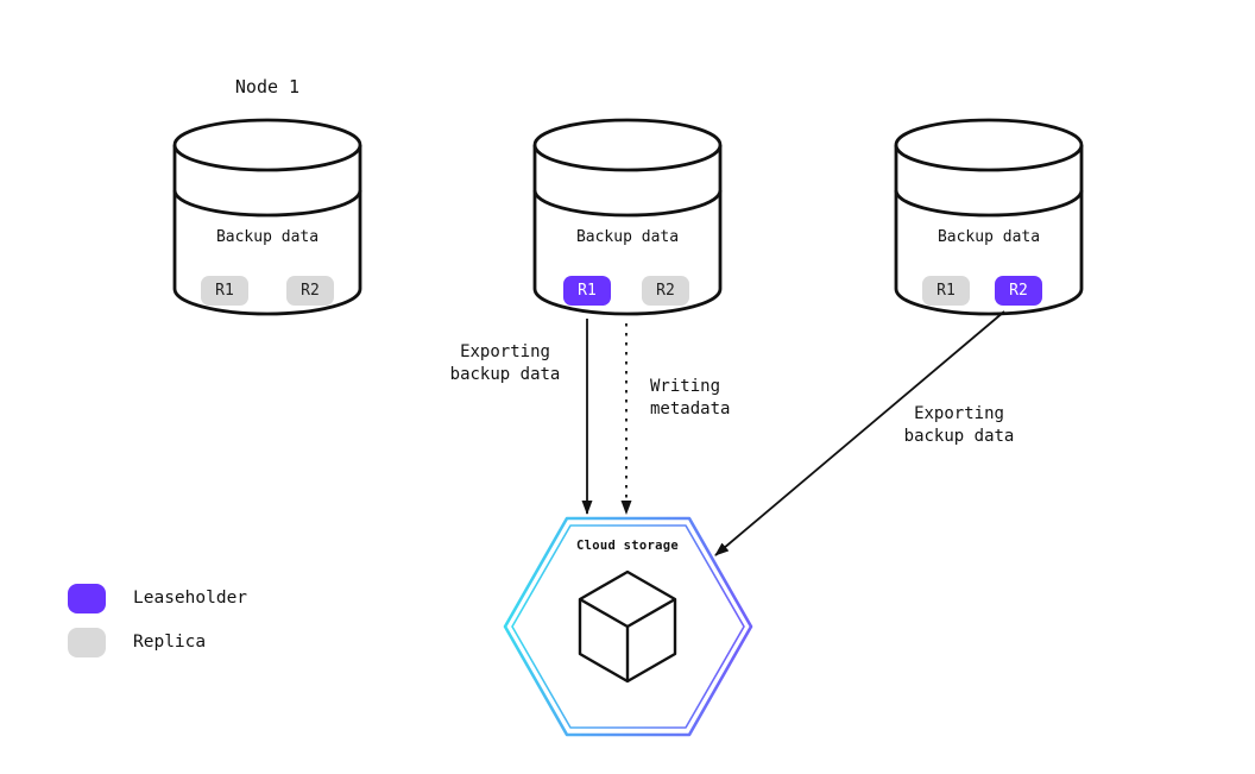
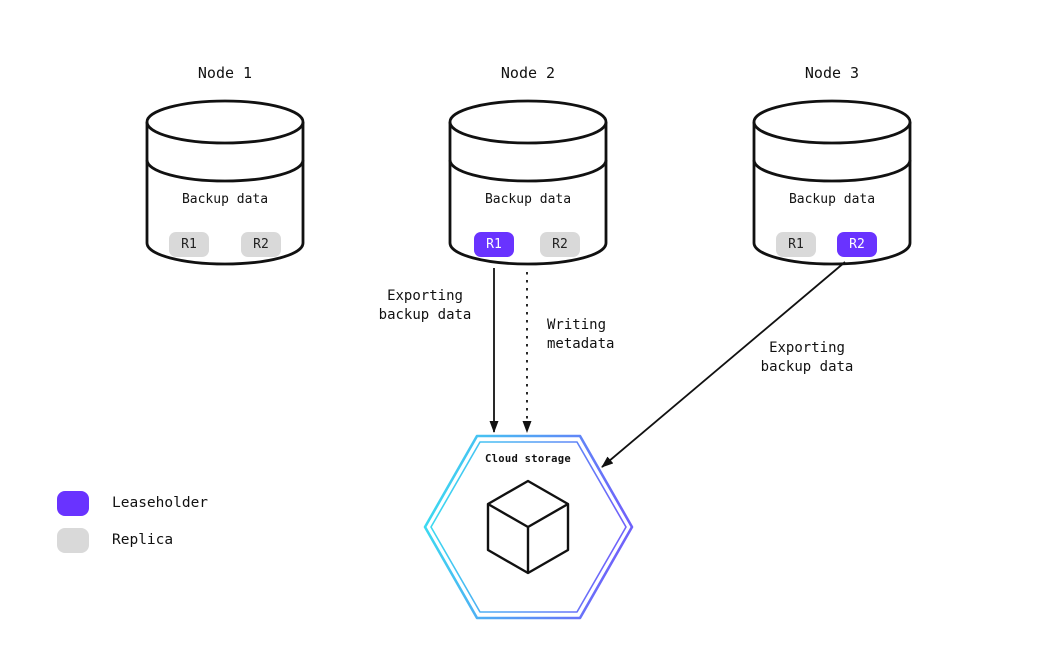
  Node 1
+ Node 2
+ Node 3
  Backup data
  Backup data
  Backup data
  R1
  R2
  R1
  R2
  R1
  R2
  Exporting
  backup data
  Writing
  metadata
  Exporting
  backup data
  Cloud storage
  Leaseholder
  Replica
